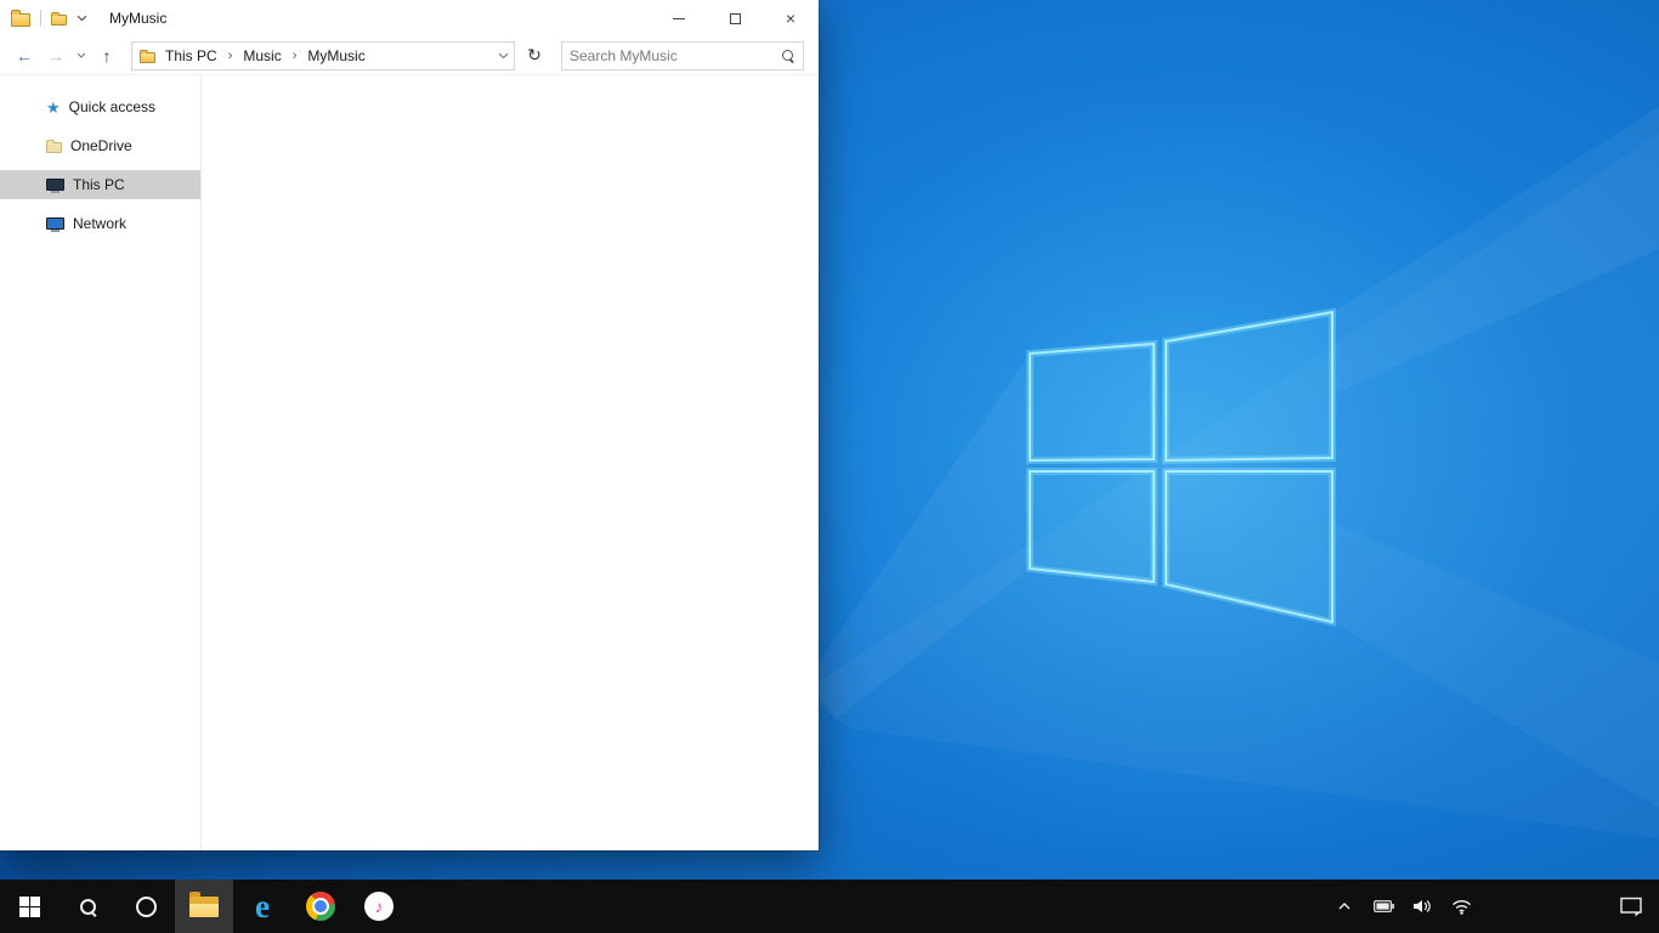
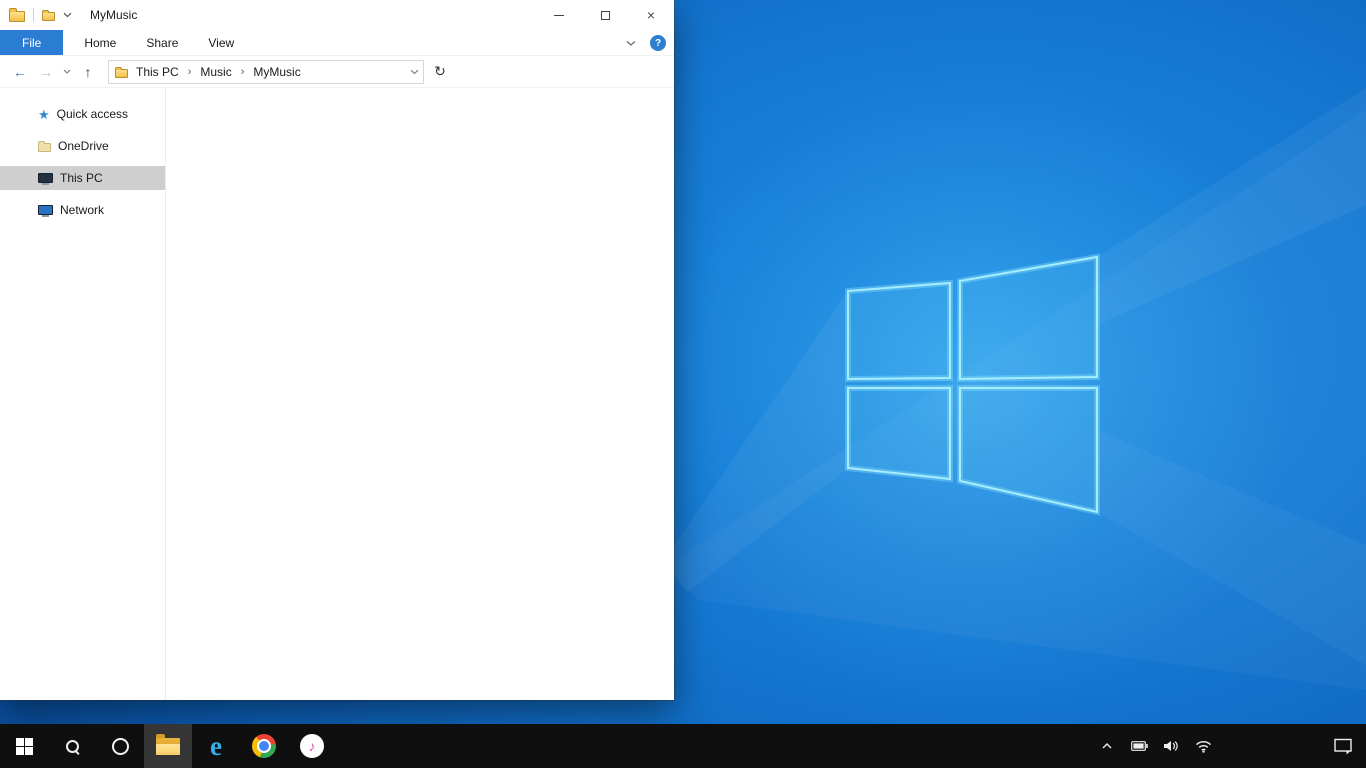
  MyMusic
  ×
+ File
+ Home
+ Share
+ View
+ ?
  ←
  →
  ↑
  This PC
  ›
  Music
  ›
  MyMusic
  ↻
- Search MyMusic
  ★
  Quick access
  OneDrive
  This PC
  Network
  e
  ♪
